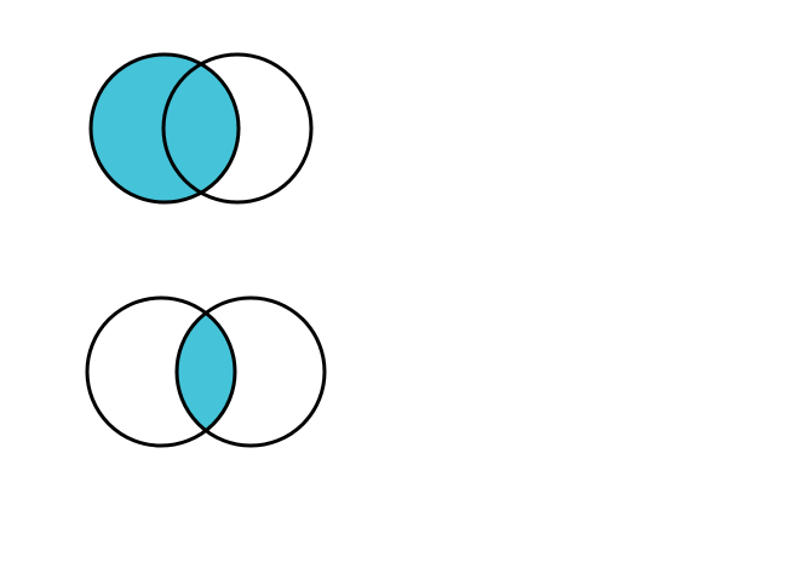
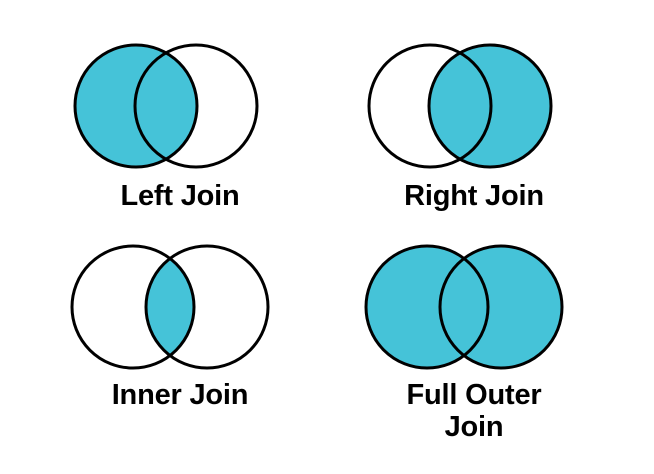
+ Left Join
+ Right Join
+ Inner Join
+ Full Outer
+ Join
